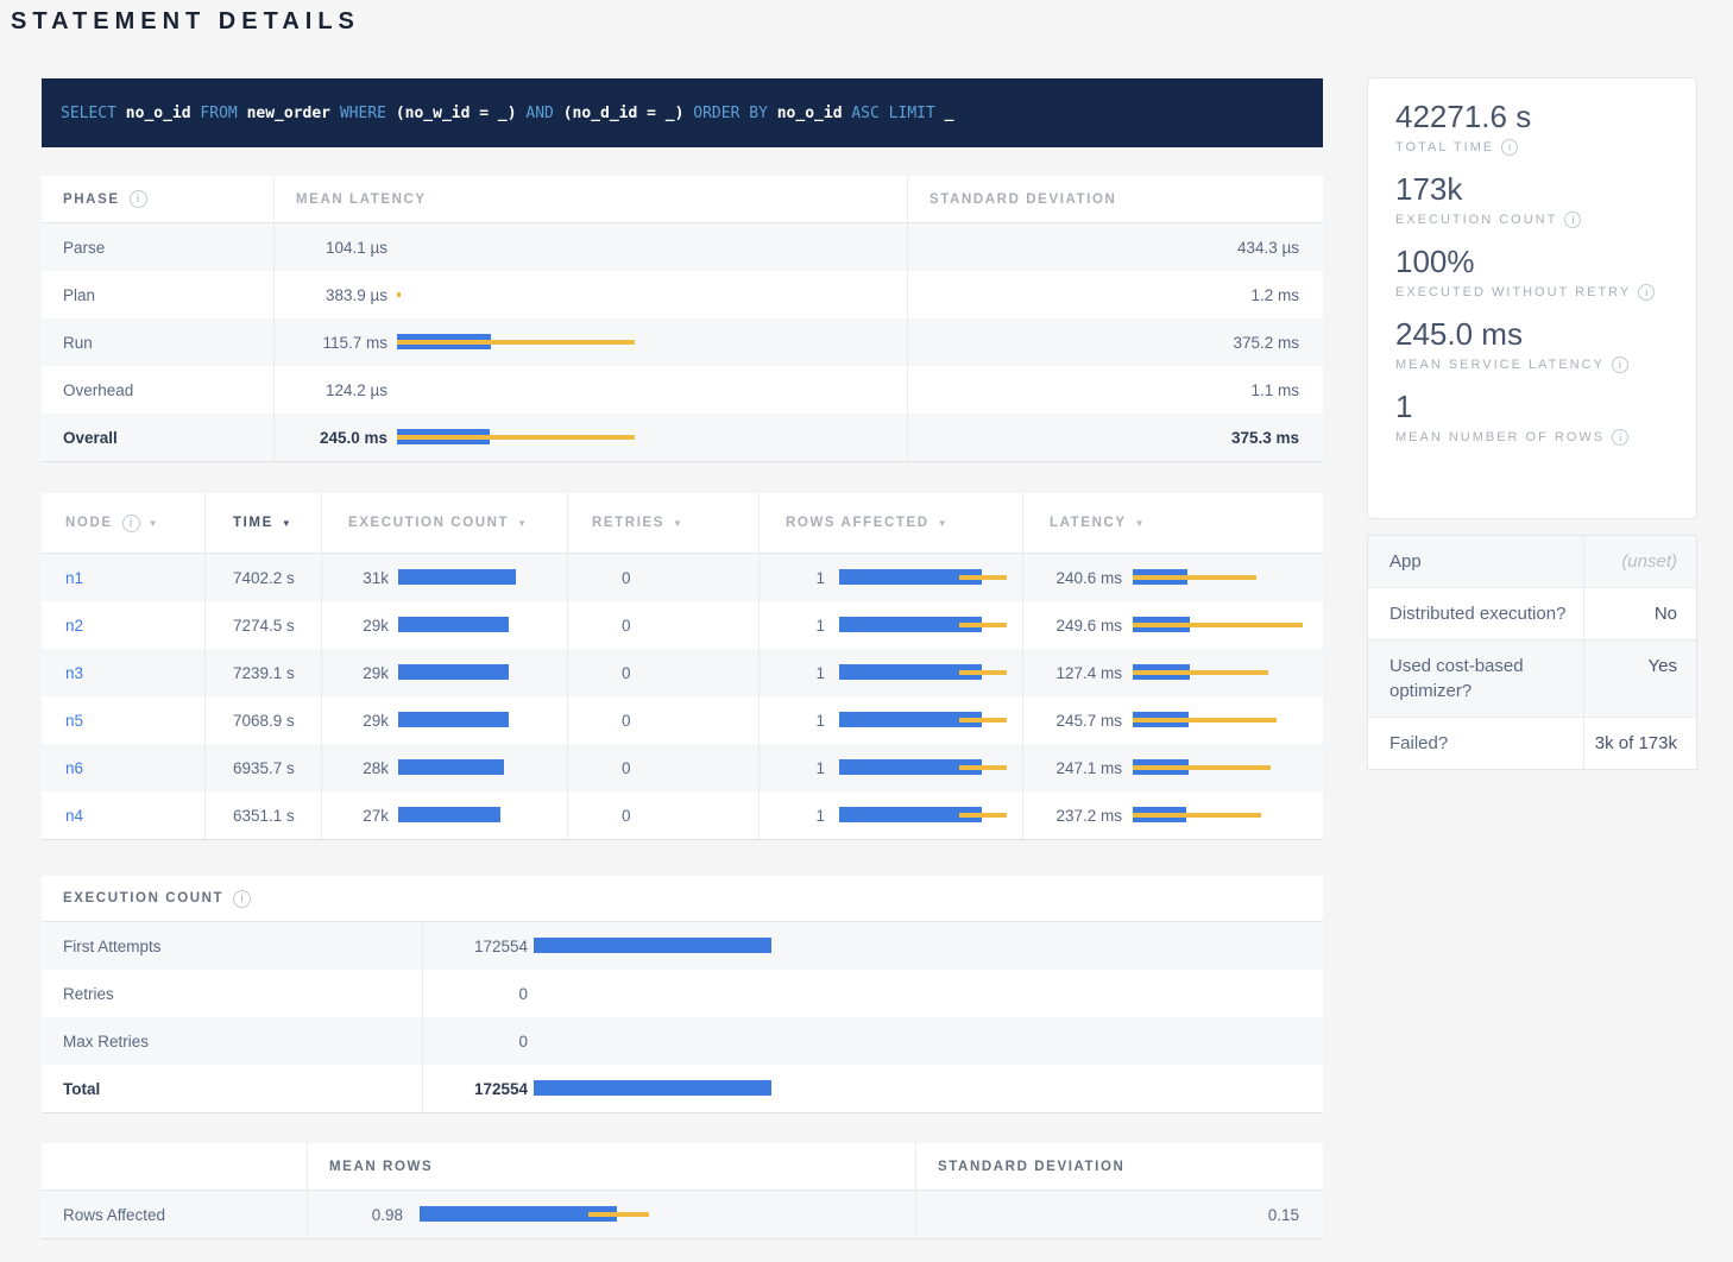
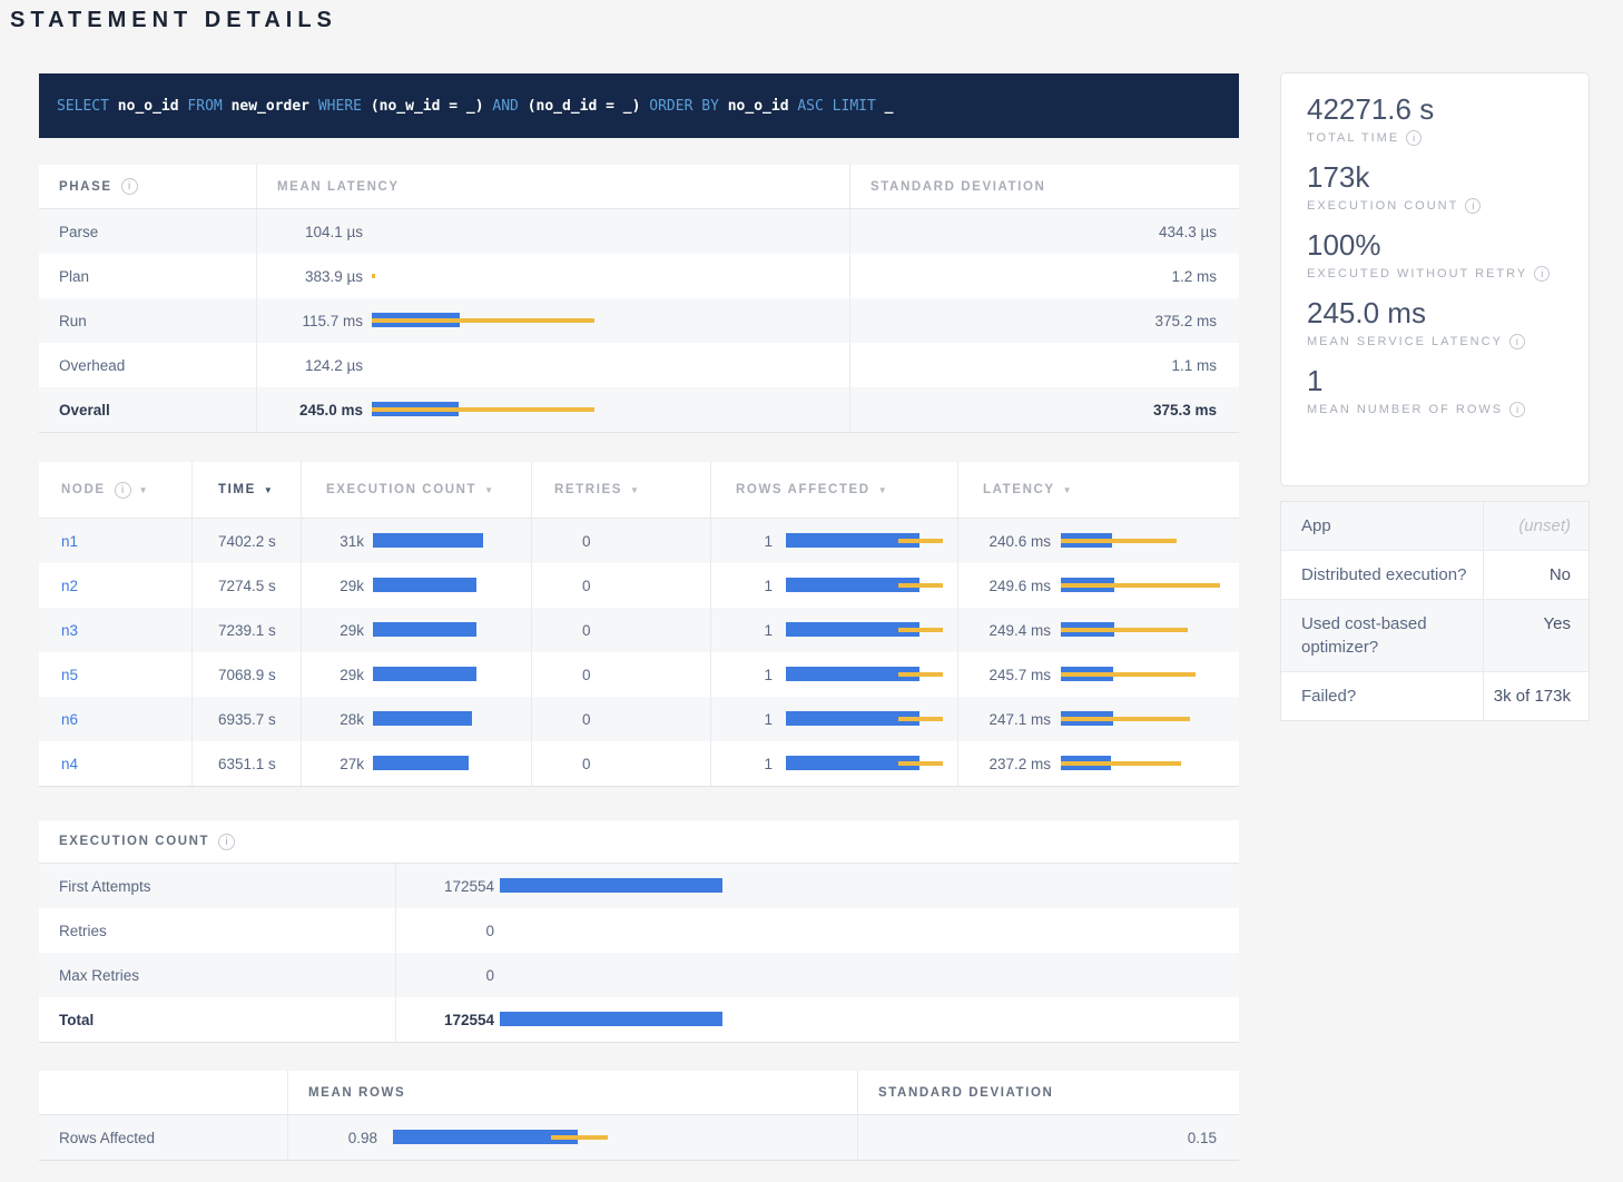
  STATEMENT DETAILS
  SELECT
  no_o_id
  FROM
  new_order
  WHERE
  (no_w_id = _)
  AND
  (no_d_id = _)
  ORDER BY
  no_o_id
  ASC LIMIT
  _
  PHASE
  MEAN LATENCY
  STANDARD DEVIATION
  Parse
  104.1 µs
  434.3 µs
  Plan
  383.9 µs
  1.2 ms
  Run
  115.7 ms
  375.2 ms
  Overhead
  124.2 µs
  1.1 ms
  Overall
  245.0 ms
  375.3 ms
  NODE
  TIME
  EXECUTION COUNT
  RETRIES
  ROWS AFFECTED
  LATENCY
  n1
  7402.2 s
  31k
  0
  1
  240.6 ms
  n2
  7274.5 s
  29k
  0
  1
  249.6 ms
  n3
  7239.1 s
  29k
  0
  1
- 127.4 ms
+ 249.4 ms
  n5
  7068.9 s
  29k
  0
  1
  245.7 ms
  n6
  6935.7 s
  28k
  0
  1
  247.1 ms
  n4
  6351.1 s
  27k
  0
  1
  237.2 ms
  EXECUTION COUNT
  First Attempts
  172554
  Retries
  0
  Max Retries
  0
  Total
  172554
  MEAN ROWS
  STANDARD DEVIATION
  Rows Affected
  0.98
  0.15
  42271.6 s
  TOTAL TIME
  173k
  EXECUTION COUNT
  100%
  EXECUTED WITHOUT RETRY
  245.0 ms
  MEAN SERVICE LATENCY
  1
  MEAN NUMBER OF ROWS
  App
  (unset)
  Distributed execution?
  No
  Used cost-based optimizer?
  Yes
  Failed?
  3k of 173k
